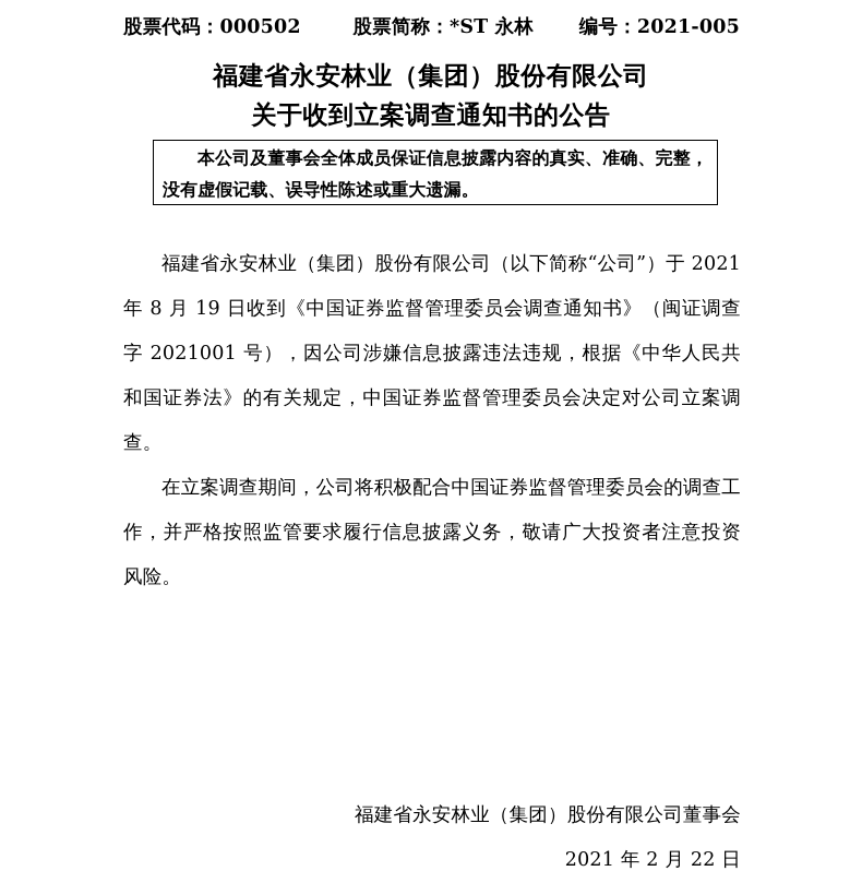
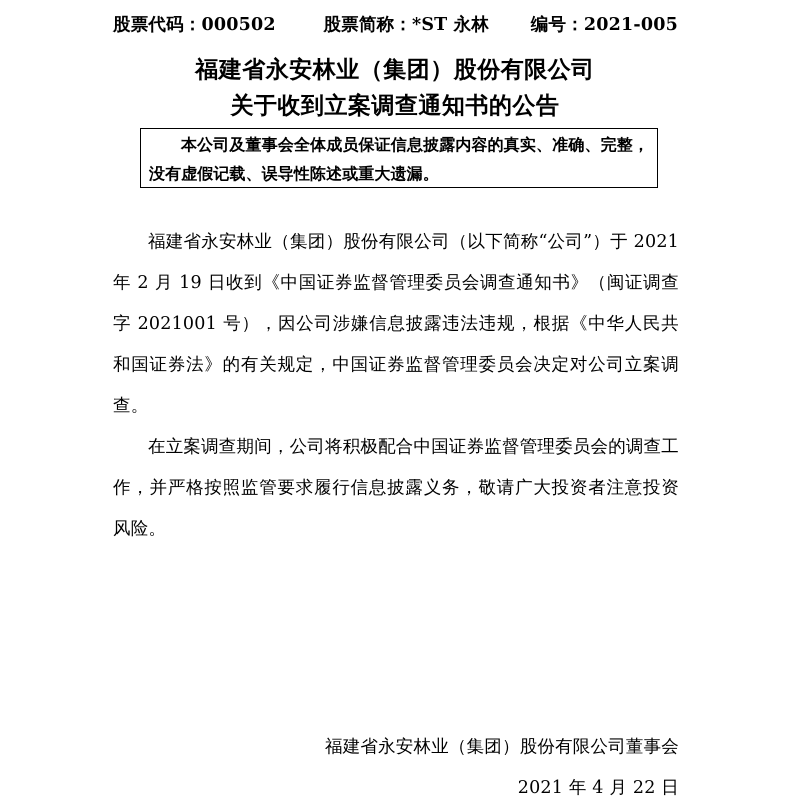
  股票代码：000502
  股票简称：*ST 永林
  编号：2021-005
  福建省永安林业（集团）股份有限公司
  关于收到立案调查通知书的公告
  本公司及董事会全体成员保证信息披露内容的真实、准确、完整，没有虚假记载、误导性陈述或重大遗漏。
- 福建省永安林业（集团）股份有限公司（以下简称“公司”）于 2021 年 8 月 19 日收到《中国证券监督管理委员会调查通知书》（闽证调查字 2021001 号），因公司涉嫌信息披露违法违规，根据《中华人民共和国证券法》的有关规定，中国证券监督管理委员会决定对公司立案调查。
+ 福建省永安林业（集团）股份有限公司（以下简称“公司”）于 2021 年 2 月 19 日收到《中国证券监督管理委员会调查通知书》（闽证调查字 2021001 号），因公司涉嫌信息披露违法违规，根据《中华人民共和国证券法》的有关规定，中国证券监督管理委员会决定对公司立案调查。
  在立案调查期间，公司将积极配合中国证券监督管理委员会的调查工作，并严格按照监管要求履行信息披露义务，敬请广大投资者注意投资风险。
  福建省永安林业（集团）股份有限公司董事会
- 2021 年 2 月 22 日
+ 2021 年 4 月 22 日
